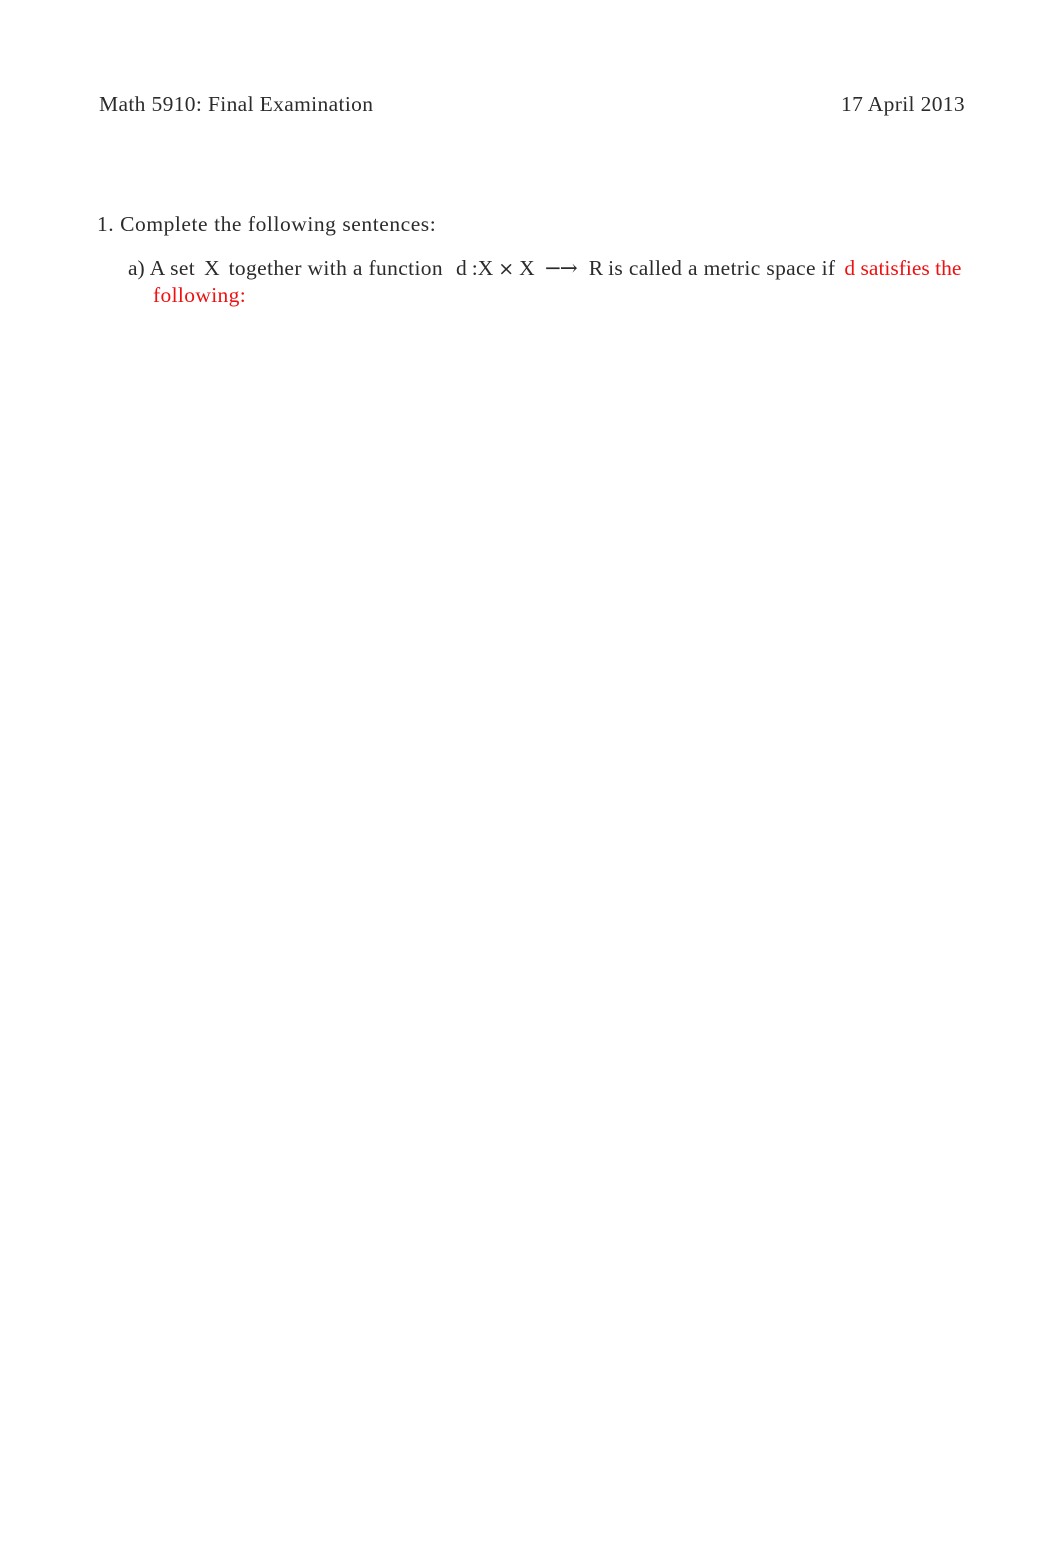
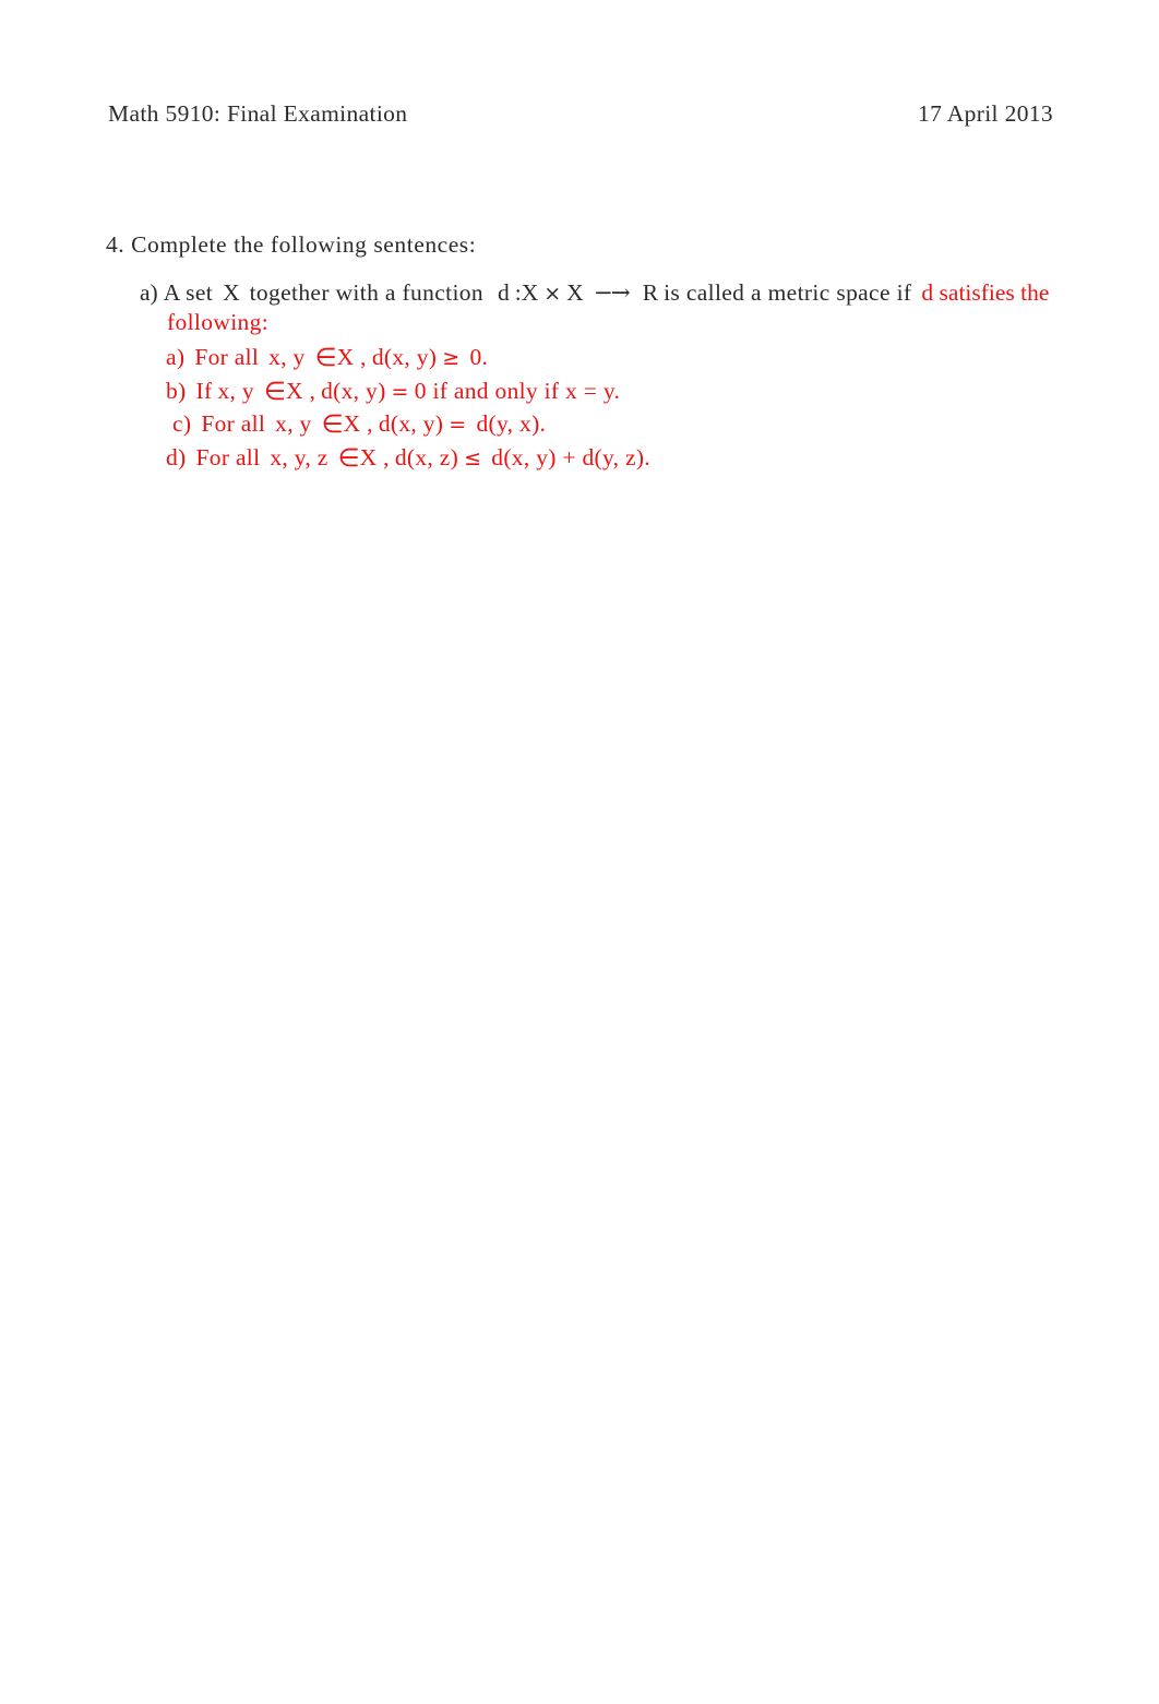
  Math 5910: Final Examination
  17 April 2013
- 1. Complete the following sentences:
+ 4. Complete the following sentences:
  a) A set X together with a function d :X × X −→ R is called a metric space if d satisfies the
  following:
+ a) For all x, y ∈X , d(x, y) ≥ 0.
+ b) If x, y ∈X , d(x, y) = 0 if and only if x = y.
+ c) For all x, y ∈X , d(x, y) = d(y, x).
+ d) For all x, y, z ∈X , d(x, z) ≤ d(x, y) + d(y, z).
